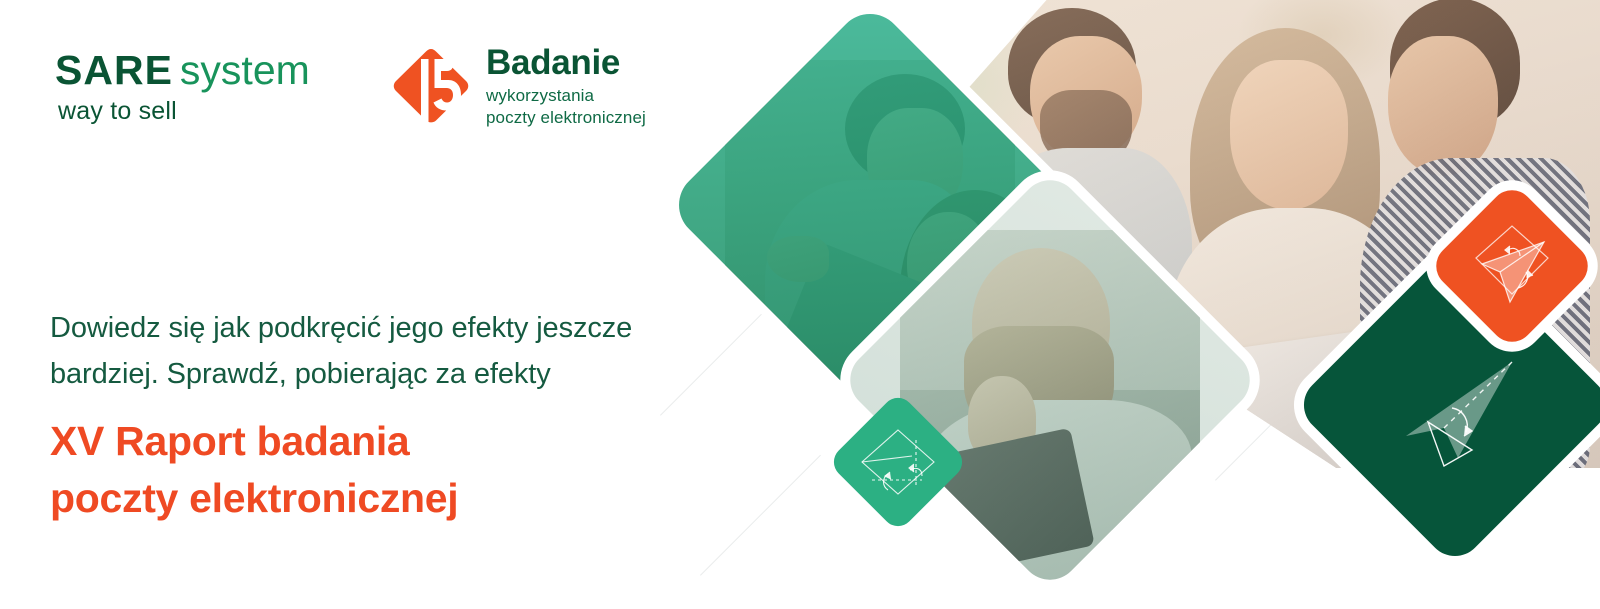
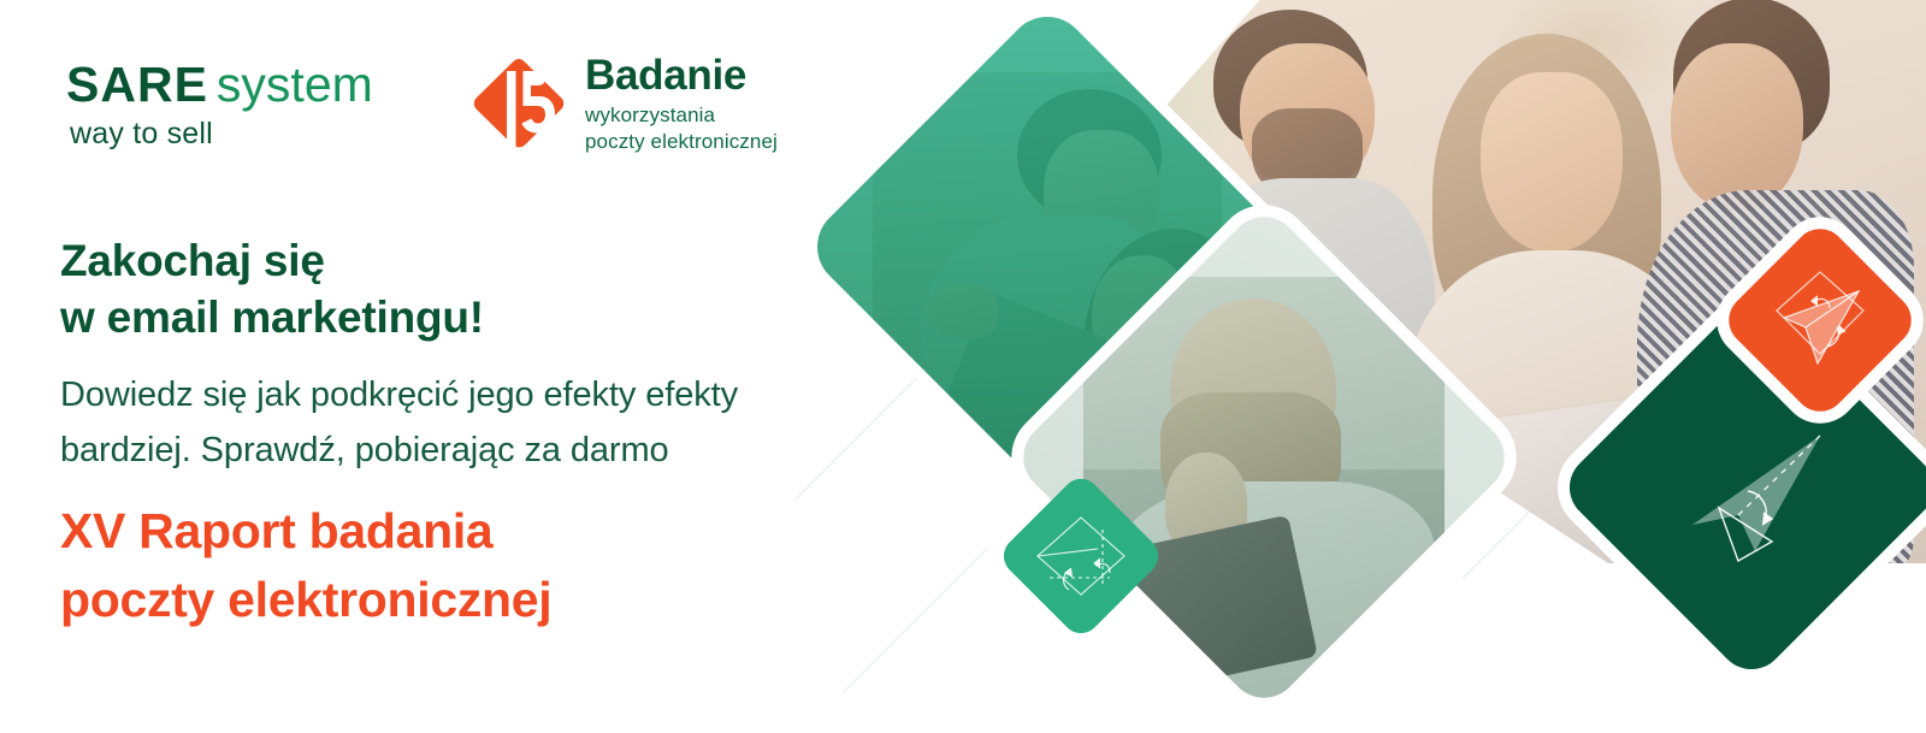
  SARE system
  way to sell
  Badanie
  wykorzystania
  poczty elektronicznej
+ Zakochaj się
+ w email marketingu!
- Dowiedz się jak podkręcić jego efekty jeszcze
+ Dowiedz się jak podkręcić jego efekty efekty
- bardziej. Sprawdź, pobierając za efekty
+ bardziej. Sprawdź, pobierając za darmo
  XV Raport badania
  poczty elektronicznej
